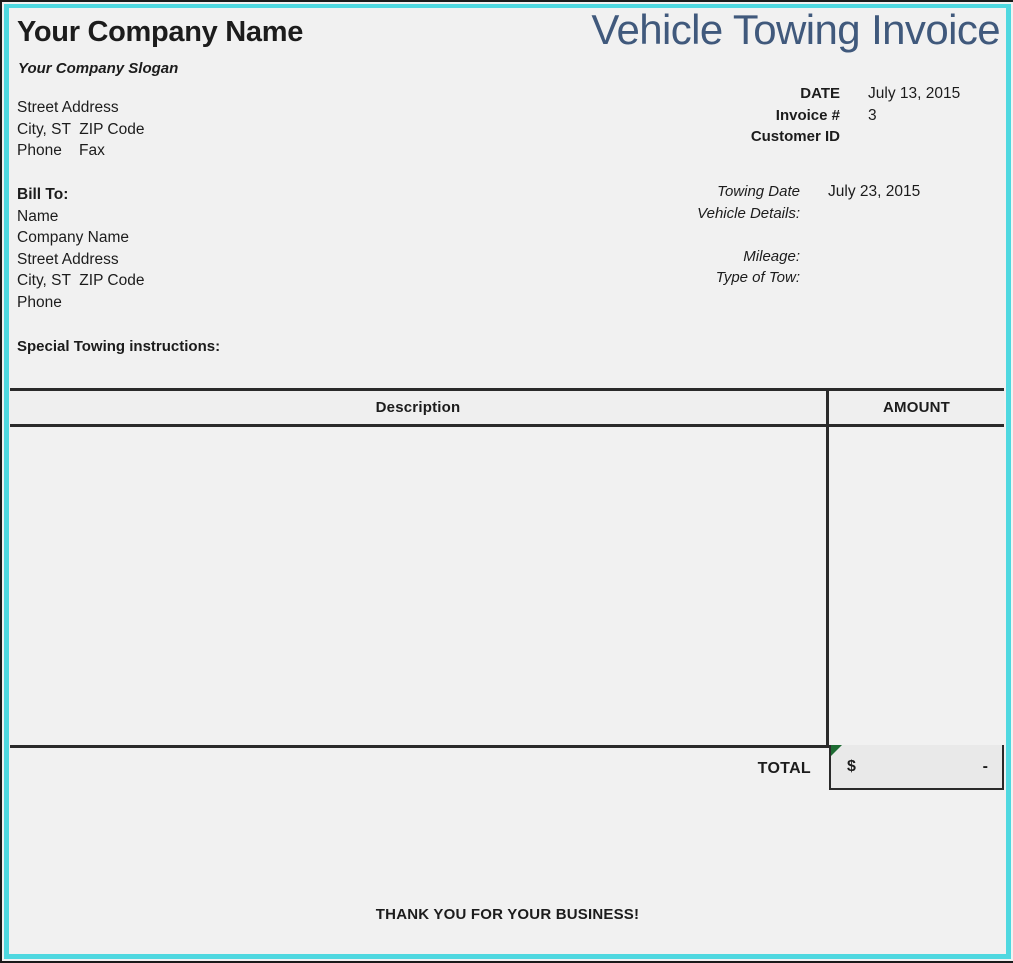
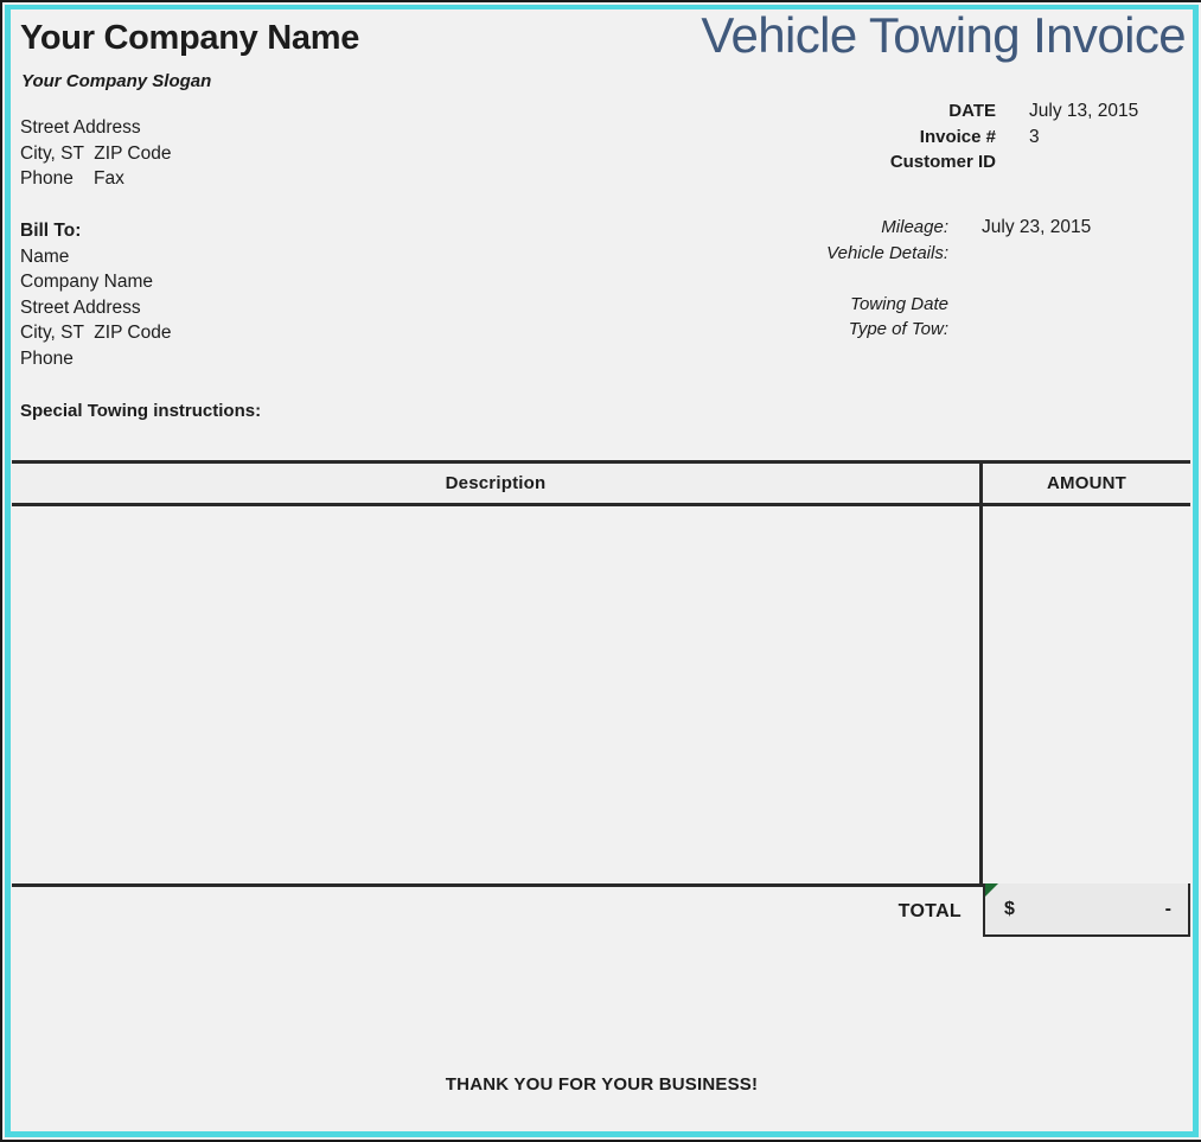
  Your Company Name
  Your Company Slogan
  Street Address
  City, ST ZIP Code
  Phone Fax
  Vehicle Towing Invoice
  DATE
  July 13, 2015
  Invoice #
  3
  Customer ID
  Bill To:
  Name
  Company Name
  Street Address
  City, ST ZIP Code
  Phone
- Towing Date
+ Mileage:
  July 23, 2015
  Vehicle Details:
- Mileage:
+ Towing Date
  Type of Tow:
  Special Towing instructions:
  Description
  AMOUNT
  TOTAL
  $
  -
  THANK YOU FOR YOUR BUSINESS!
